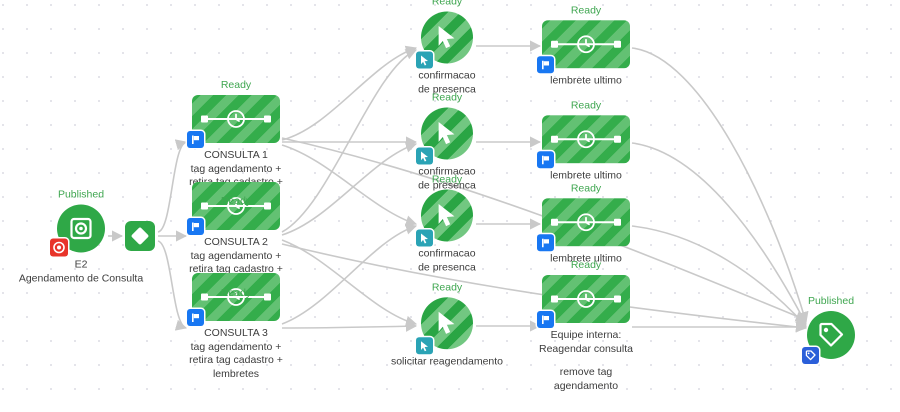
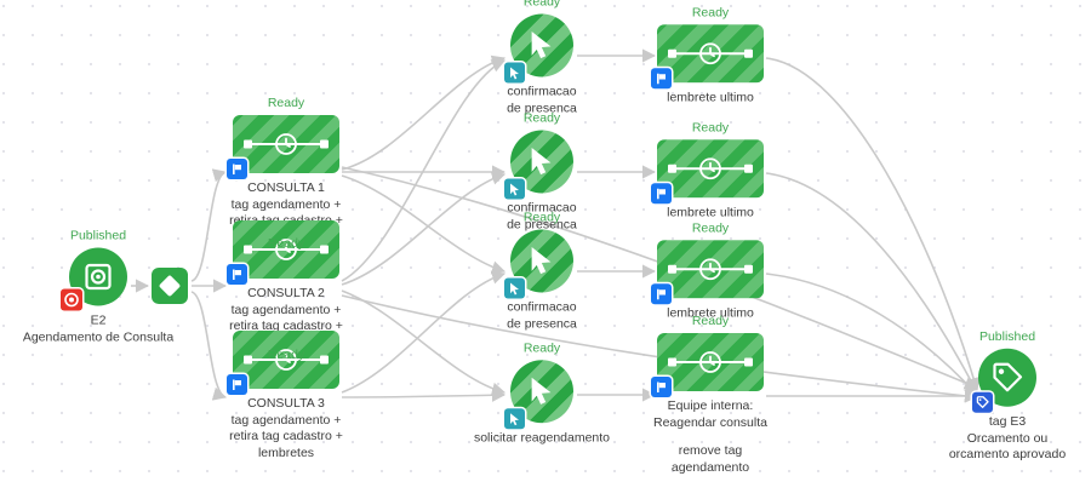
  Published
  E2
  Agendamento de Consulta
  Ready
  CONSULTA 1
  tag agendamento +
  CONSULTA 2
  tag agendamento +
  retira tag cadastro +
  Ready
  CONSULTA 3
  tag agendamento +
  retira tag cadastro +
  lembretes
  Ready
  Ready
  confirmacao
  de presenca
  Ready
  confirmacao
  de presenca
  Ready
  confirmacao
  de presenca
  Ready
  solicitar reagendamento
  Ready
  lembrete ultimo
  Ready
  lembrete ultimo
  Ready
  lembrete ultimo
  Ready
  Equipe interna:
  Reagendar consulta
  remove tag
  agendamento
  Published
+ tag E3
+ Orcamento ou
+ orcamento aprovado
